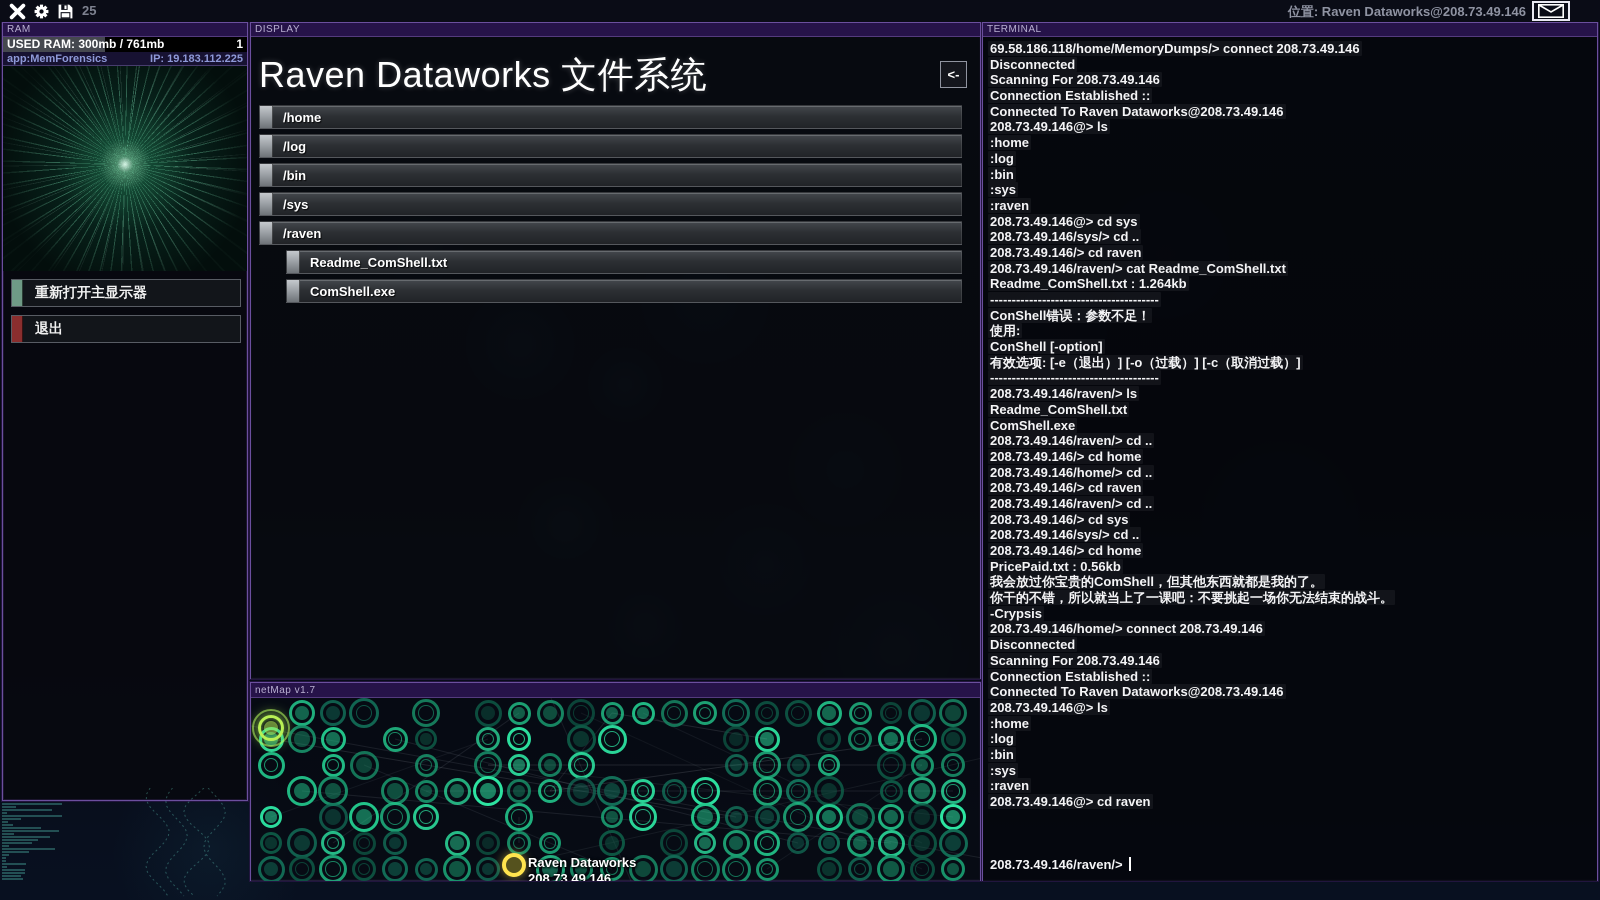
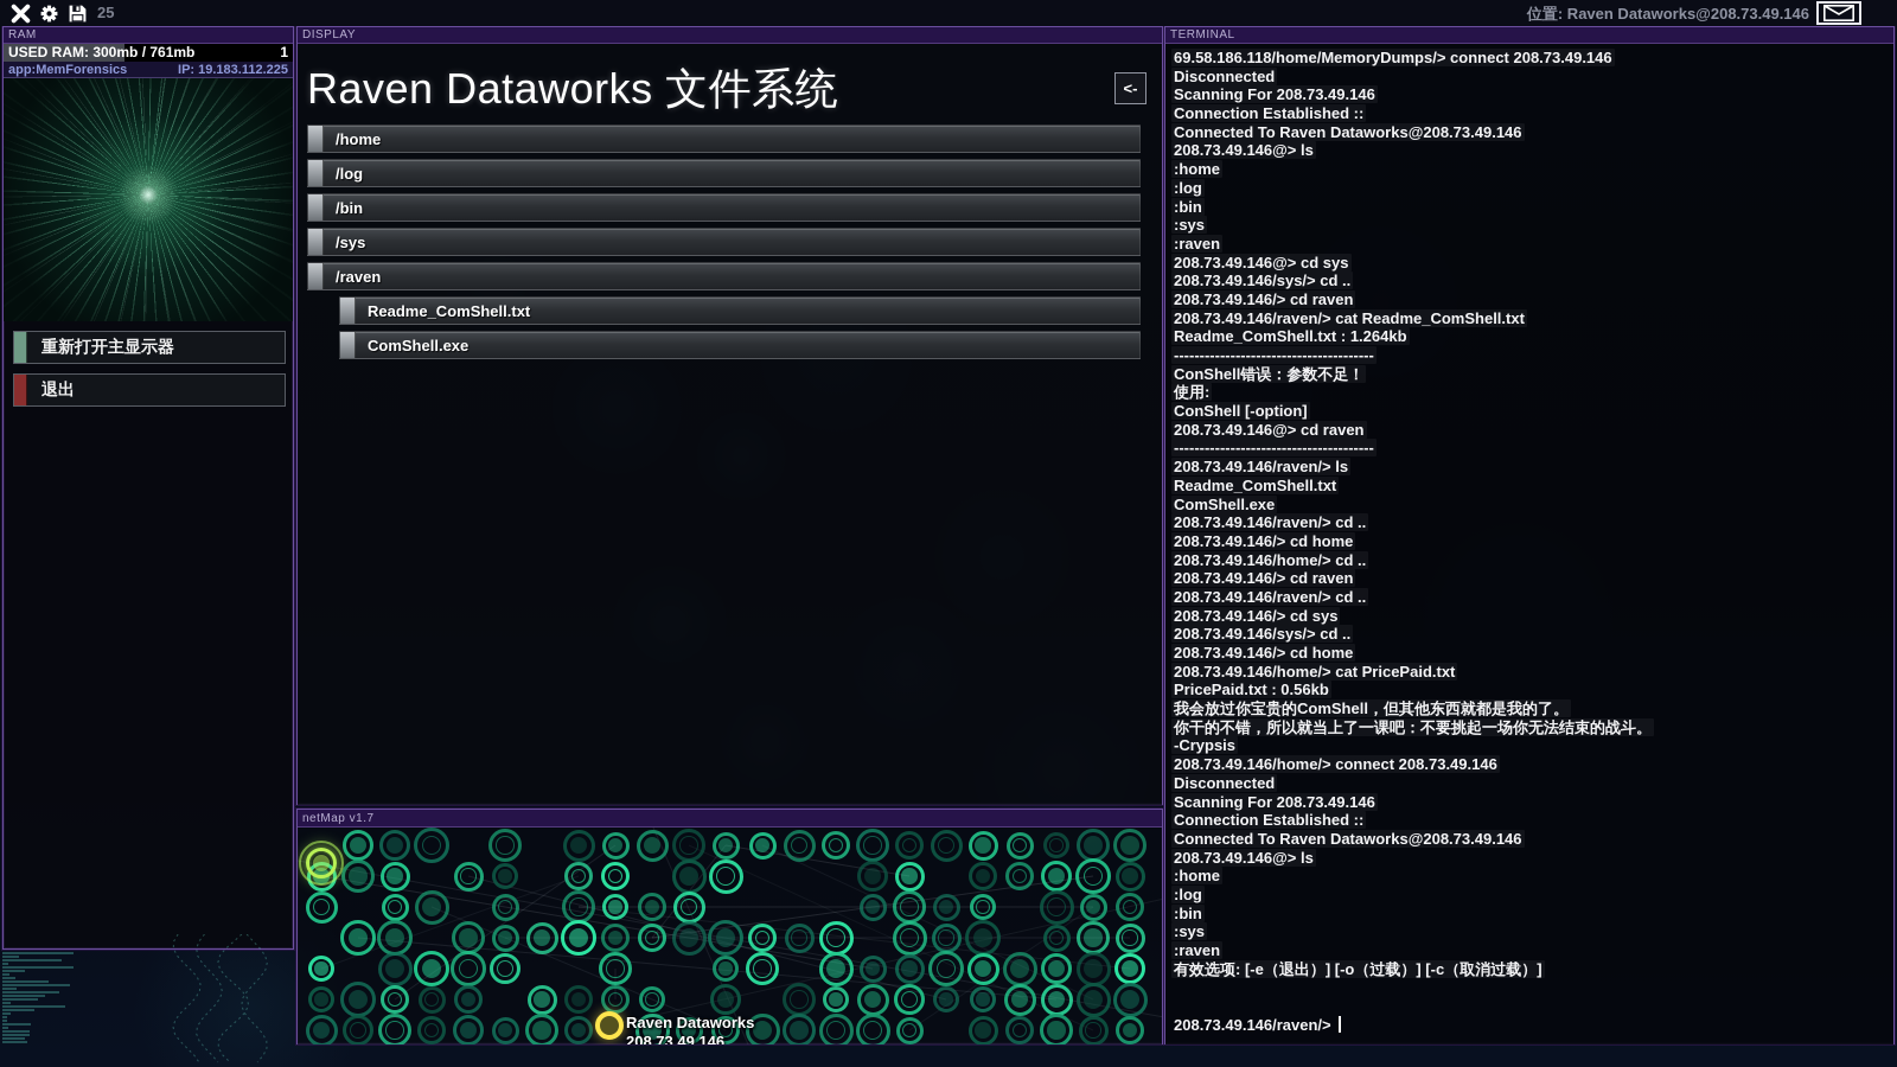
  25
  位置: Raven Dataworks@208.73.49.146
  RAM
  USED RAM: 300mb / 761mb
  1
  app:MemForensics
  IP: 19.183.112.225
  重新打开主显示器
  退出
  DISPLAY
  Raven Dataworks 文件系统
  <-
  /home
  /log
  /bin
  /sys
  /raven
  Readme_ComShell.txt
  ComShell.exe
  netMap v1.7
  Raven Dataworks
  208.73.49.146
  TERMINAL
  69.58.186.118/home/MemoryDumps/> connect 208.73.49.146
  Disconnected
  Scanning For 208.73.49.146
  Connection Established ::
  Connected To Raven Dataworks@208.73.49.146
  208.73.49.146@> ls
  :home
  :log
  :bin
  :sys
  :raven
  208.73.49.146@> cd sys
  208.73.49.146/sys/> cd ..
  208.73.49.146/> cd raven
  208.73.49.146/raven/> cat Readme_ComShell.txt
  Readme_ComShell.txt : 1.264kb
  ---------------------------------------
  ConShell错误：参数不足！
  使用:
  ConShell [-option]
- 有效选项: [-e（退出）] [-o（过载）] [-c（取消过载）]
+ 208.73.49.146@> cd raven
  ---------------------------------------
  208.73.49.146/raven/> ls
  Readme_ComShell.txt
  ComShell.exe
  208.73.49.146/raven/> cd ..
  208.73.49.146/> cd home
  208.73.49.146/home/> cd ..
  208.73.49.146/> cd raven
  208.73.49.146/raven/> cd ..
  208.73.49.146/> cd sys
  208.73.49.146/sys/> cd ..
  208.73.49.146/> cd home
+ 208.73.49.146/home/> cat PricePaid.txt
  PricePaid.txt : 0.56kb
  我会放过你宝贵的ComShell，但其他东西就都是我的了。
  你干的不错，所以就当上了一课吧：不要挑起一场你无法结束的战斗。
  -Crypsis
  208.73.49.146/home/> connect 208.73.49.146
  Disconnected
  Scanning For 208.73.49.146
  Connection Established ::
  Connected To Raven Dataworks@208.73.49.146
  208.73.49.146@> ls
  :home
  :log
  :bin
  :sys
  :raven
- 208.73.49.146@> cd raven
+ 有效选项: [-e（退出）] [-o（过载）] [-c（取消过载）]
  208.73.49.146/raven/>
